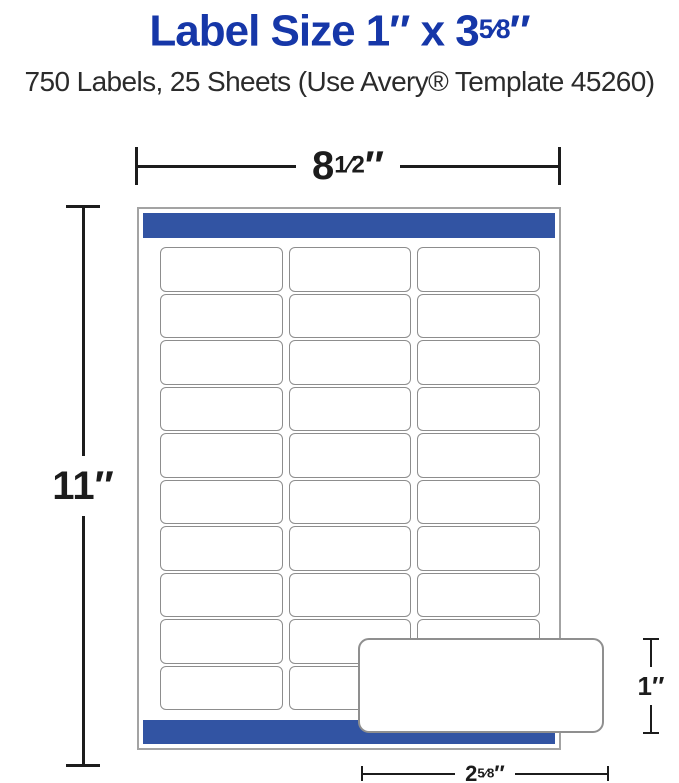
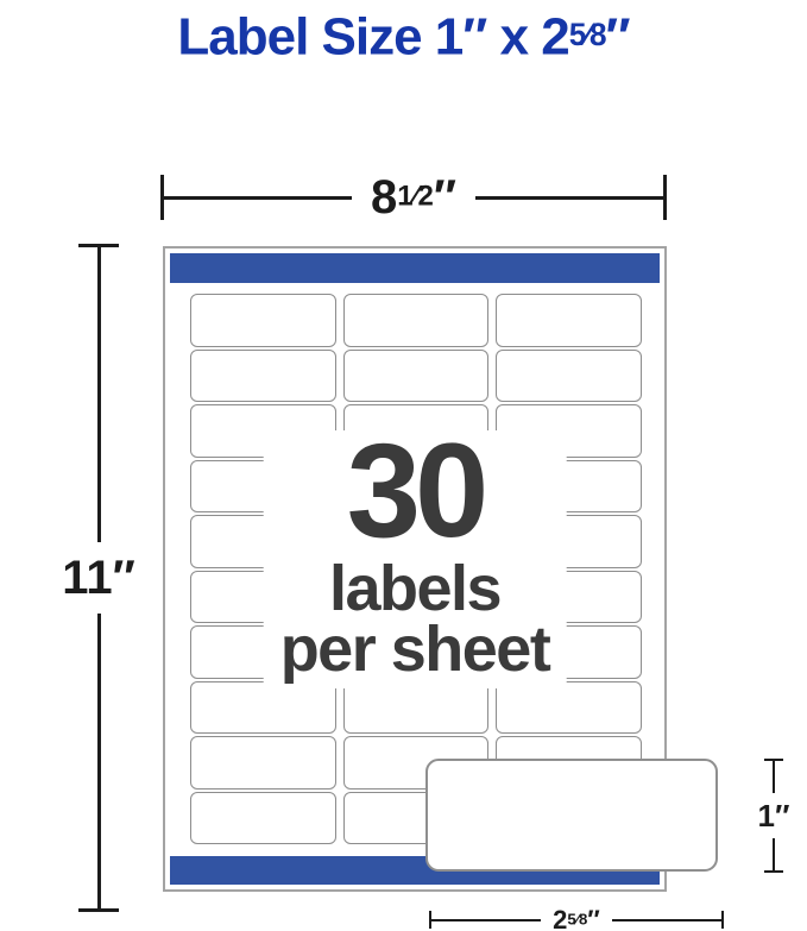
- Label Size 1″ x 35⁄8″
+ Label Size 1″ x 25⁄8″
- 750 Labels, 25 Sheets (Use Avery® Template 45260)
  81⁄2″
  11″
+ 30
+ labels
+ per sheet
  1″
  25⁄8″
